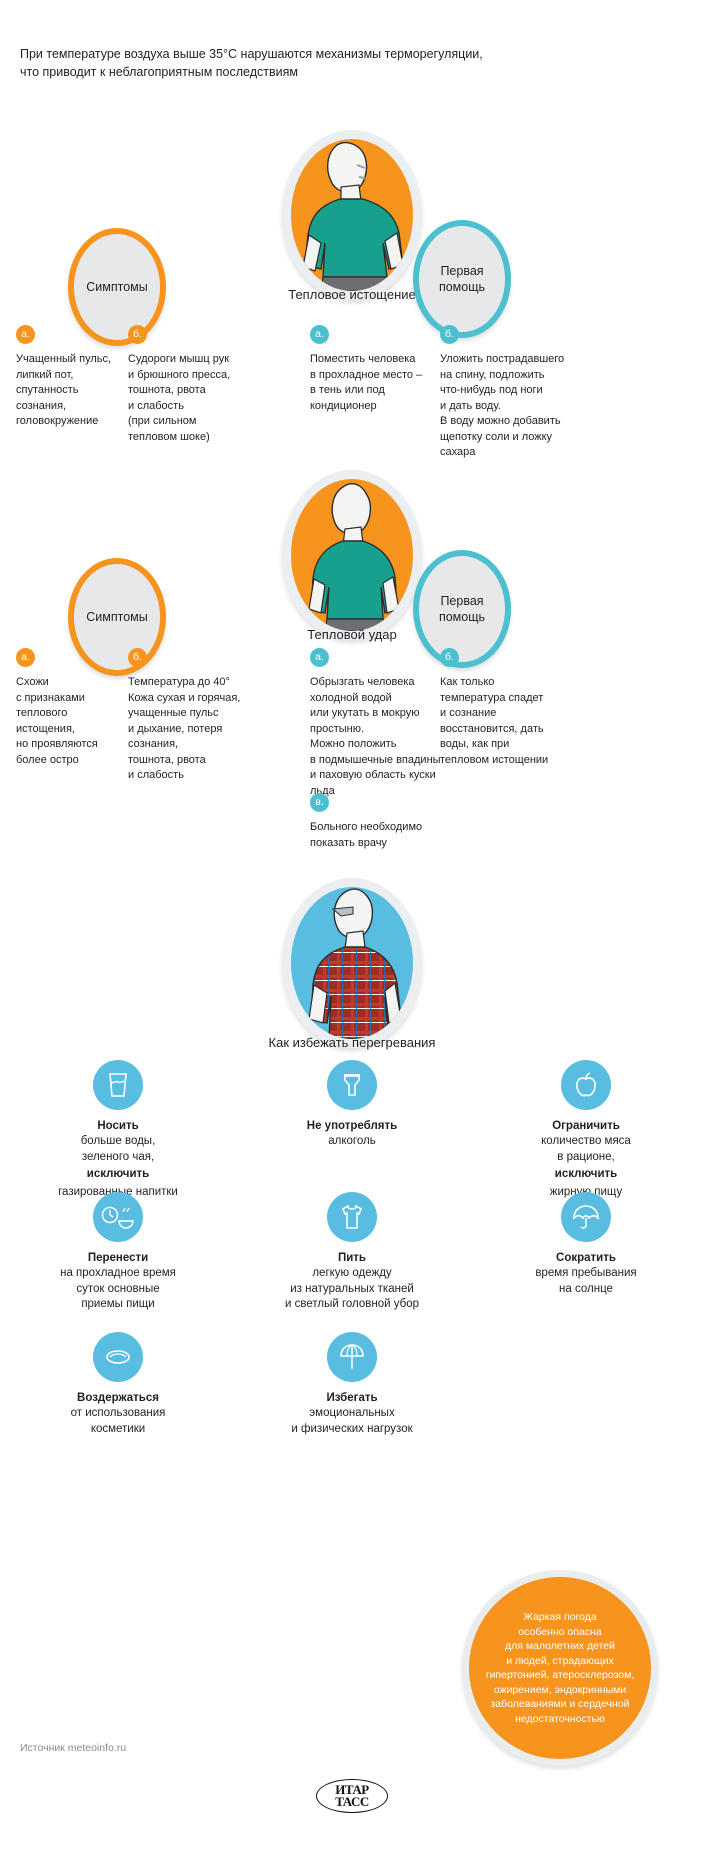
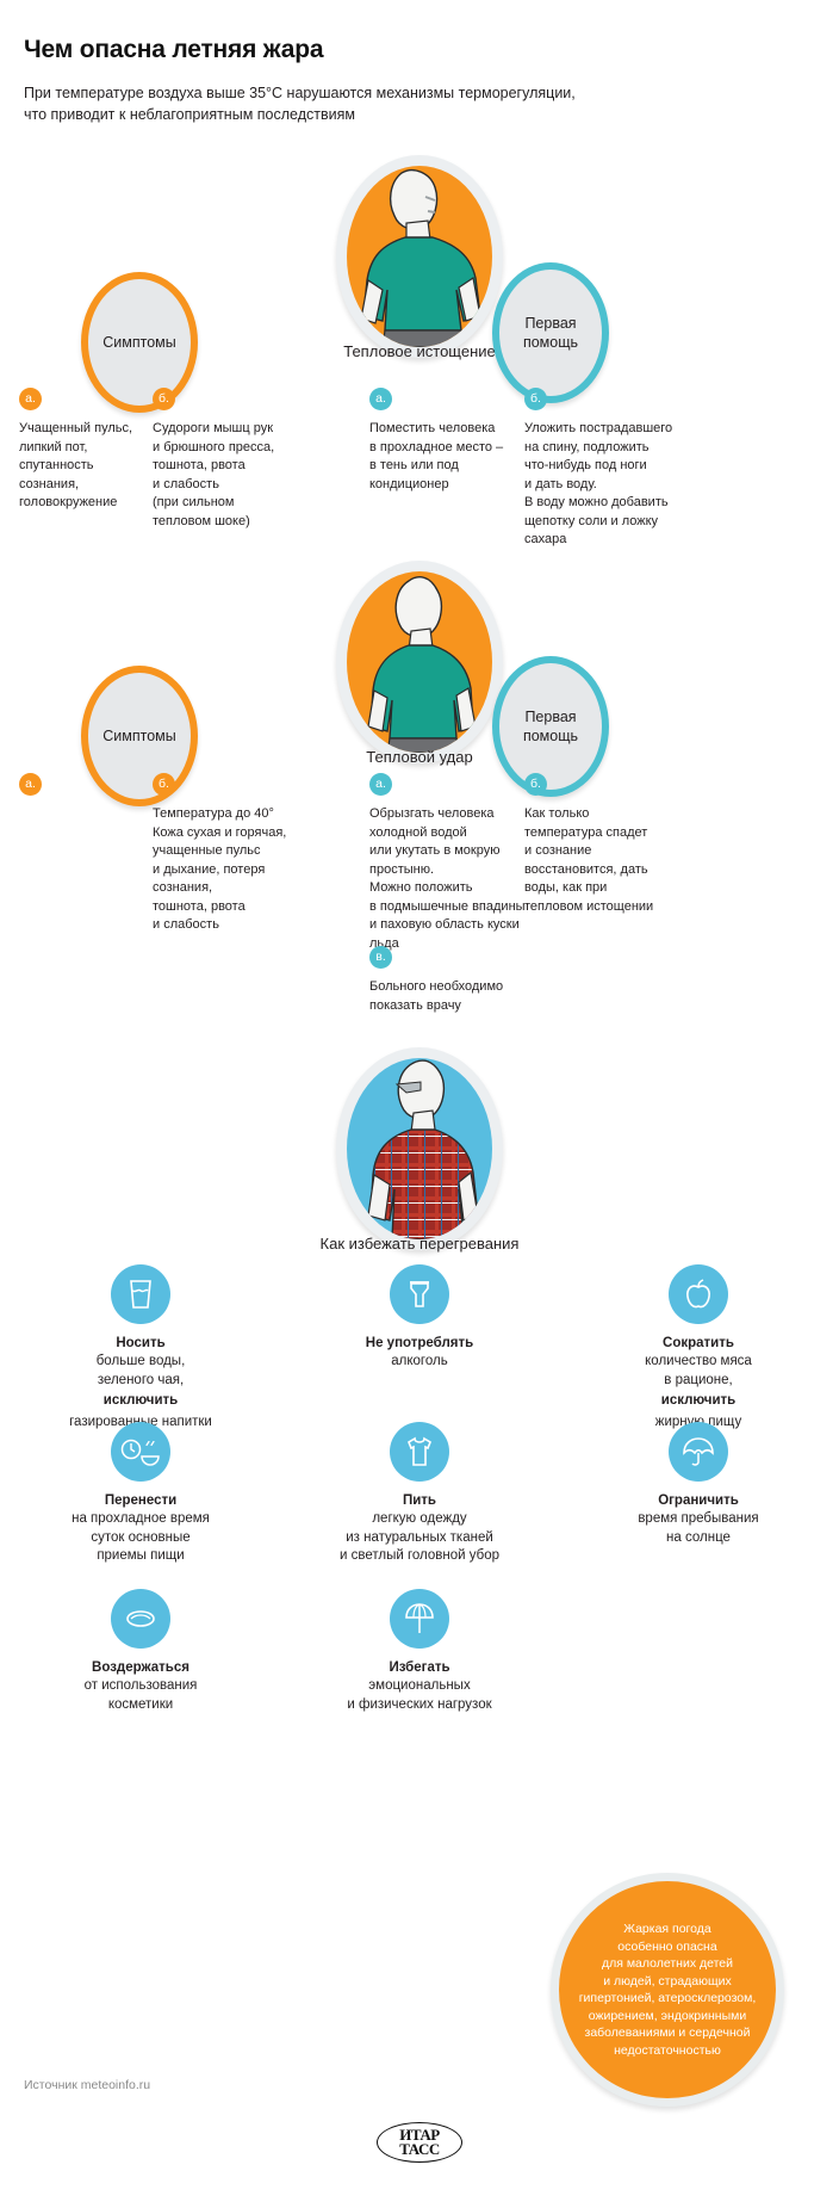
+ Чем опасна летняя жара
  При температуре воздуха выше 35°C нарушаются механизмы терморегуляции,
  что приводит к неблагоприятным последствиям
  Тепловое истощение
  Симптомы
  Первая
  помощь
  а.
  Учащенный пульс,
  липкий пот,
  спутанность
  сознания,
  головокружение
  б.
  Судороги мышц рук
  и брюшного пресса,
  тошнота, рвота
  и слабость
  (при сильном
  тепловом шоке)
  а.
  Поместить человека
  в прохладное место –
  в тень или под
  кондиционер
  б.
  Уложить пострадавшего
  на спину, подложить
  что-нибудь под ноги
  и дать воду.
  В воду можно добавить
  щепотку соли и ложку
  сахара
  Тепловой удар
  Симптомы
  Первая
  помощь
  а.
- Схожи
- с признаками
- теплового
- истощения,
- но проявляются
- более остро
  б.
  Температура до 40°
  Кожа сухая и горячая,
  учащенные пульс
  и дыхание, потеря
  сознания,
  тошнота, рвота
  и слабость
  а.
  Обрызгать человека
  холодной водой
  или укутать в мокрую
  простыню.
  Можно положить
  в подмышечные впадины
  и паховую область куски
  льда
  в.
  Больного необходимо
  показать врачу
  б.
  Как только
  температура спадет
  и сознание
  восстановится, дать
  воды, как при
  тепловом истощении
  Как избежать перегревания
  Носить
  больше воды,
  зеленого чая,
  исключить
  газироване напитки
  Не употреблять
  алкоголь
- Ограничить
+ Сократить
  количество мяса
  в рационе,
  исключить
  жирну пищу
  Перенести
  на прохладное время
  суток основные
  приемы пищи
  Пить
  легкую одежду
  из натуральных тканей
  и светлый головной убор
- Сократить
+ Ограничить
  время пребывания
  на солнце
  Воздержаться
  от использования
  косметики
  Избегать
  эмоциональных
  и физических нагрузок
  Жаркая погода
  особенно опасна
  для малолетних детей
  и людей, страдающих
  гипертонией, атеросклерозом,
  ожирением, эндокринными
  заболеваниями и сердечной
  недостаточностью
  Источник meteoinfo.ru
  ИТАР
  ТАСС
